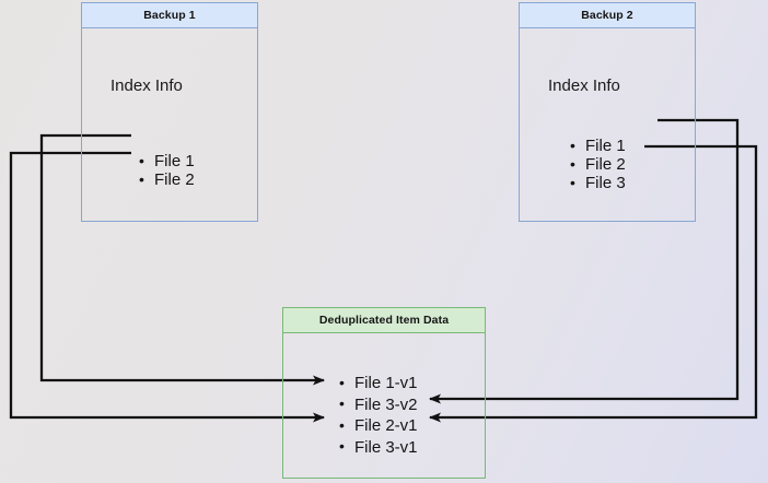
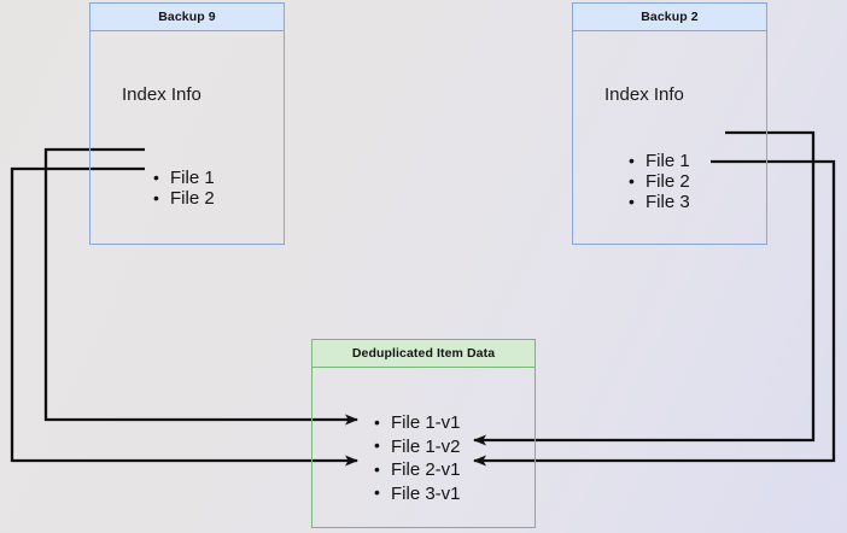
- Backup 1
+ Backup 9
  Index Info
  File 1
  File 2
  Backup 2
  Index Info
  File 1
  File 2
  File 3
  Deduplicated Item Data
  File 1-v1
- File 3-v2
+ File 1-v2
  File 2-v1
  File 3-v1
